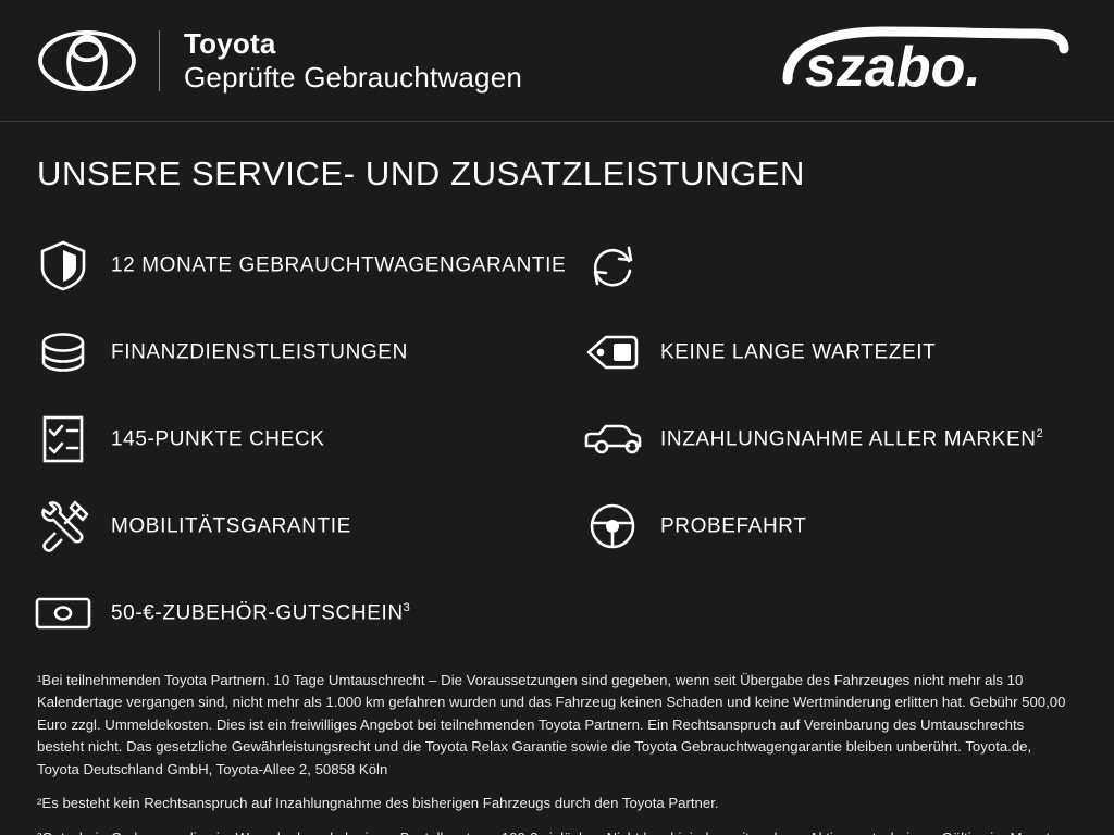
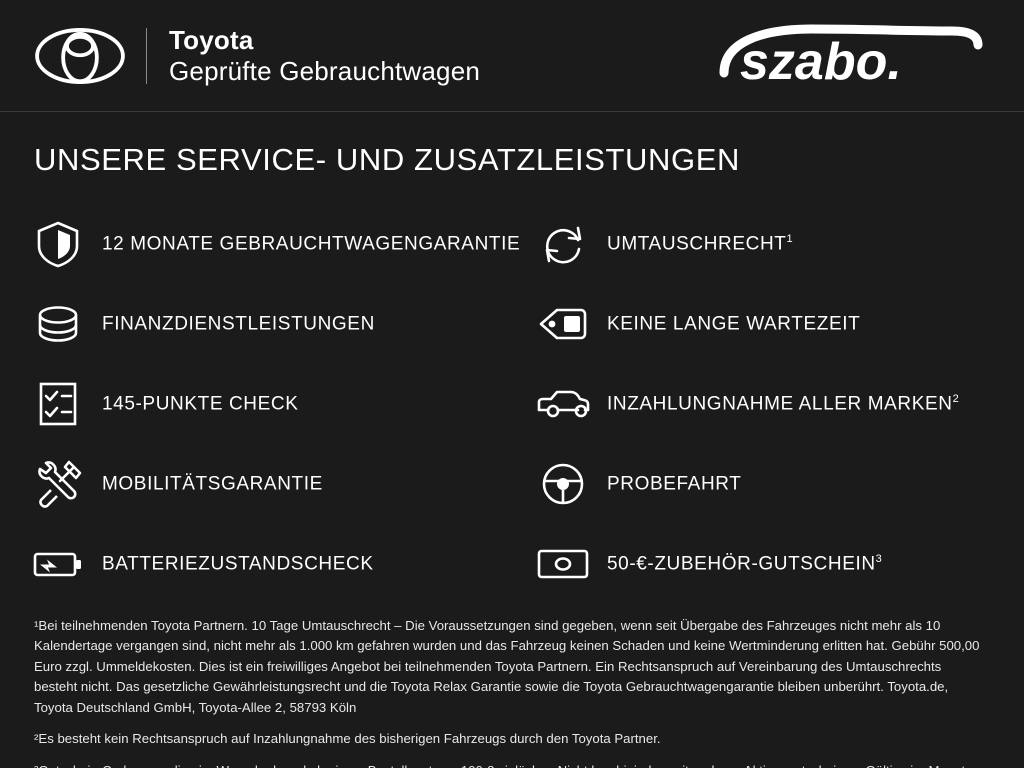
  Toyota
  Geprüfte Gebrauchtwagen
  szabo.
  UNSERE SERVICE- UND ZUSATZLEISTUNGEN
  12 MONATE GEBRAUCHTWAGENGARANTIE
+ UMTAUSCHRECHT1
  FINANZDIENSTLEISTUNGEN
  KEINE LANGE WARTEZEIT
  145-PUNKTE CHECK
  INZAHLUNGNAHME ALLER MARKEN2
  MOBILITÄTSGARANTIE
  PROBEFAHRT
+ BATTERIEZUSTANDSCHECK
  50-€-ZUBEHÖR-GUTSCHEIN3
- ¹Bei teilnehmenden Toyota Partnern. 10 Tage Umtauschrecht – Die Voraussetzungen sind gegeben, wenn seit Übergabe des Fahrzeuges nicht mehr als 10 Kalendertage vergangen sind, nicht mehr als 1.000 km gefahren wurden und das Fahrzeug keinen Schaden und keine Wertminderung erlitten hat. Gebühr 500,00 Euro zzgl. Ummeldekosten. Dies ist ein freiwilliges Angebot bei teilnehmenden Toyota Partnern. Ein Rechtsanspruch auf Vereinbarung des Umtauschrechts besteht nicht. Das gesetzliche Gewährleistungsrecht und die Toyota Relax Garantie sowie die Toyota Gebrauchtwagengarantie bleiben unberührt. Toyota.de, Toyota Deutschland GmbH, Toyota-Allee 2, 50858 Köln
+ ¹Bei teilnehmenden Toyota Partnern. 10 Tage Umtauschrecht – Die Voraussetzungen sind gegeben, wenn seit Übergabe des Fahrzeuges nicht mehr als 10 Kalendertage vergangen sind, nicht mehr als 1.000 km gefahren wurden und das Fahrzeug keinen Schaden und keine Wertminderung erlitten hat. Gebühr 500,00 Euro zzgl. Ummeldekosten. Dies ist ein freiwilliges Angebot bei teilnehmenden Toyota Partnern. Ein Rechtsanspruch auf Vereinbarung des Umtauschrechts besteht nicht. Das gesetzliche Gewährleistungsrecht und die Toyota Relax Garantie sowie die Toyota Gebrauchtwagengarantie bleiben unberührt. Toyota.de, Toyota Deutschland GmbH, Toyota-Allee 2, 58793 Köln
  ²Es besteht kein Rechtsanspruch auf Inzahlungnahme des bisherigen Fahrzeugs durch den Toyota Partner.
